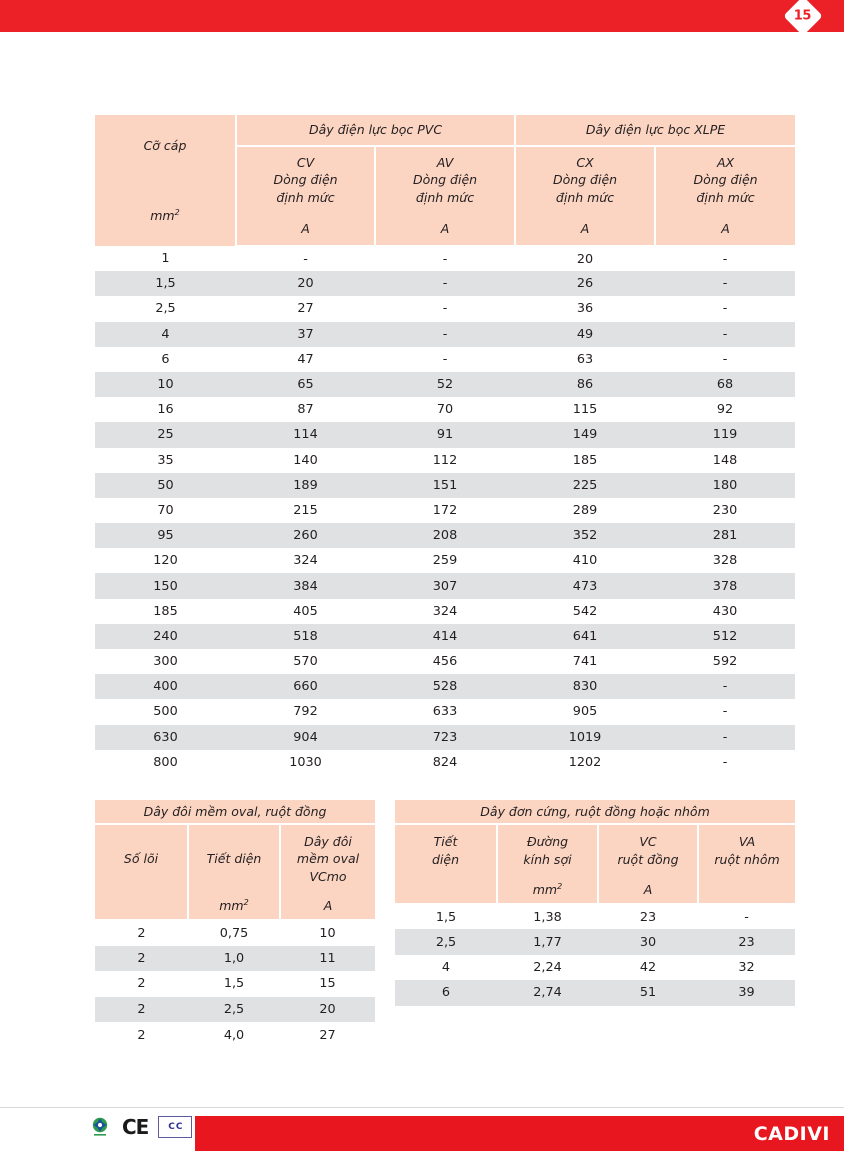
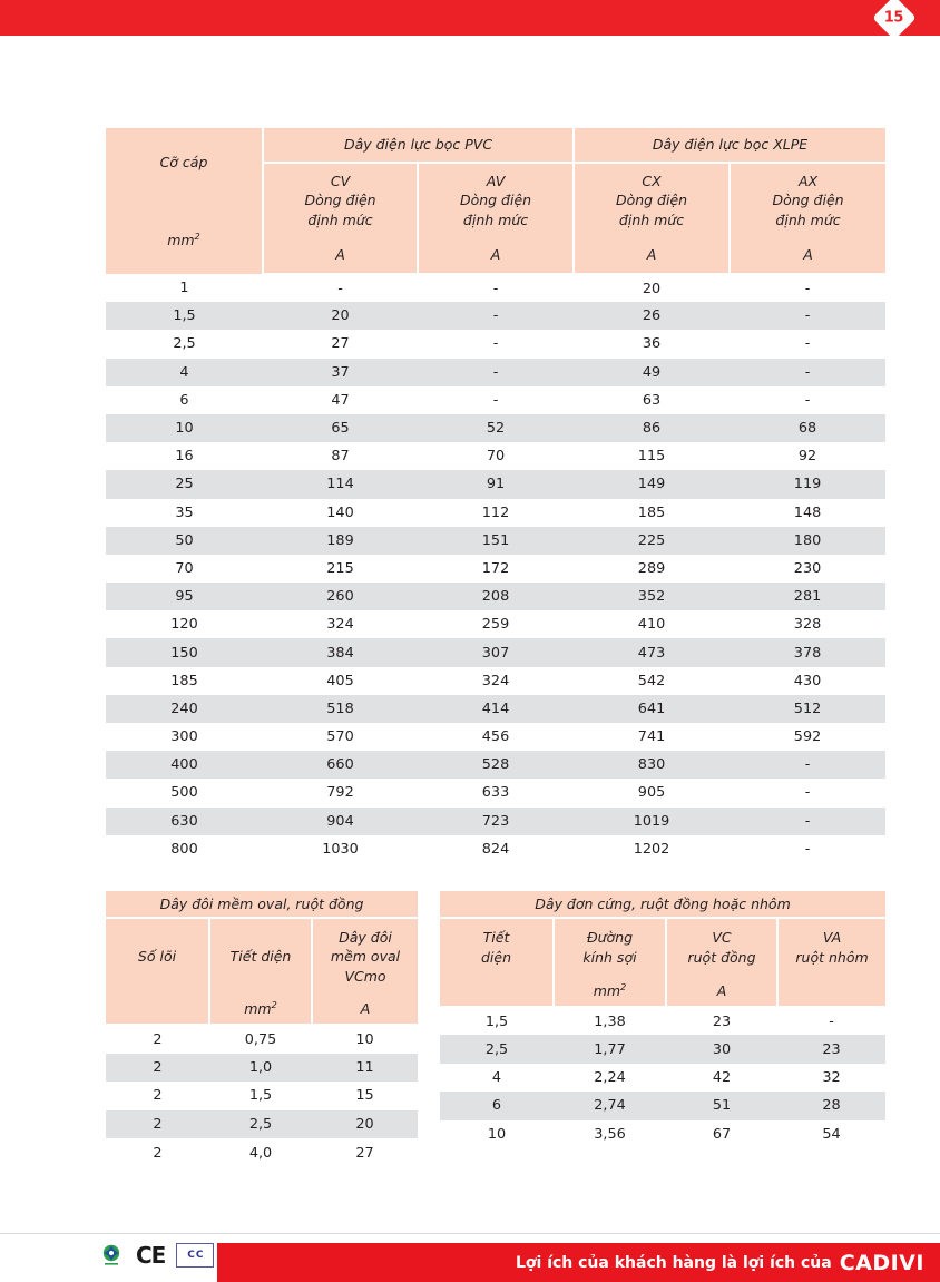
  Cỡ cáp mm2	Dây điện lực bọc PVC	Dây điện lực bọc XLPE
  CV Dòng điện định mức	AV Dòng điện định mức	CX Dòng điện định mức	AX Dòng điện định mức
  A	A	A	A
  1	-	-	20	-
  1,5	20	-	26	-
  2,5	27	-	36	-
  4	37	-	49	-
  6	47	-	63	-
  10	65	52	86	68
  16	87	70	115	92
  25	114	91	149	119
  35	140	112	185	148
  50	189	151	225	180
  70	215	172	289	230
  95	260	208	352	281
  120	324	259	410	328
  150	384	307	473	378
  185	405	324	542	430
  240	518	414	641	512
  300	570	456	741	592
  400	660	528	830	-
  500	792	633	905	-
  630	904	723	1019	-
  800	1030	824	1202	-
  Dây đôi mềm oval, ruột đồng
  Số lõi	Tiết diện	Dây đôi mềm oval VCmo
  	mm2	A
  2	0,75	10
  2	1,0	11
  2	1,5	15
  2	2,5	20
  2	4,0	27
  Dây đơn cứng, ruột đồng hoặc nhôm
  Tiết diện	Đường kính sợi	VC ruột đồng	VA ruột nhôm
  	mm2	A
  1,5	1,38	23	-
  2,5	1,77	30	23
  4	2,24	42	32
- 6	2,74	51	39
+ 6	2,74	51	28
+ 10	3,56	67	54
+ Lợi ích của khách hàng là lợi ích của
  CADIVI
  CE
  C
  C
